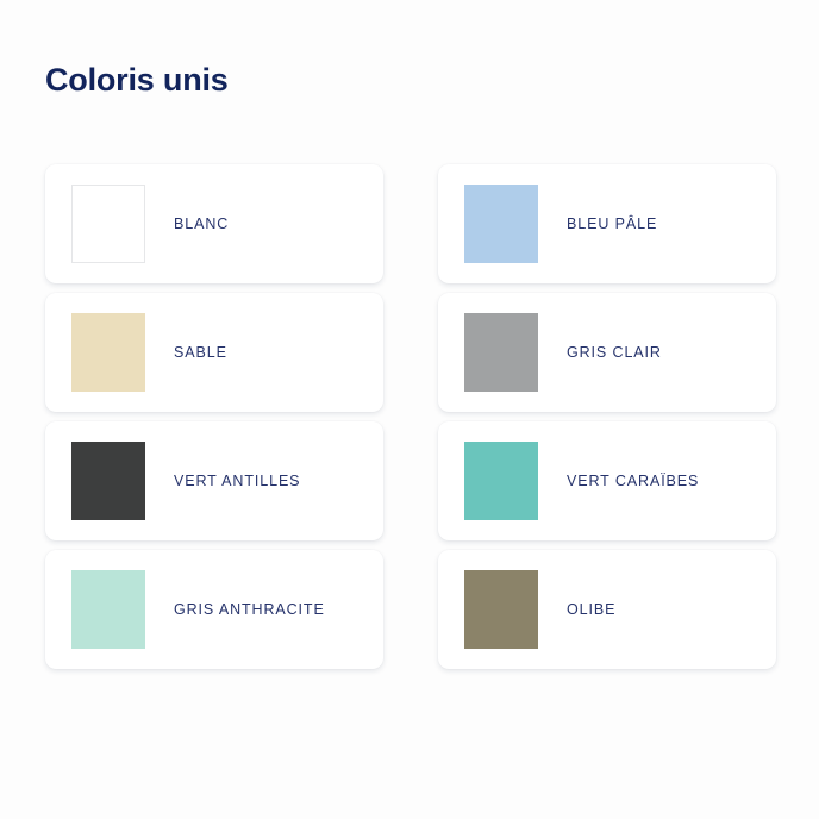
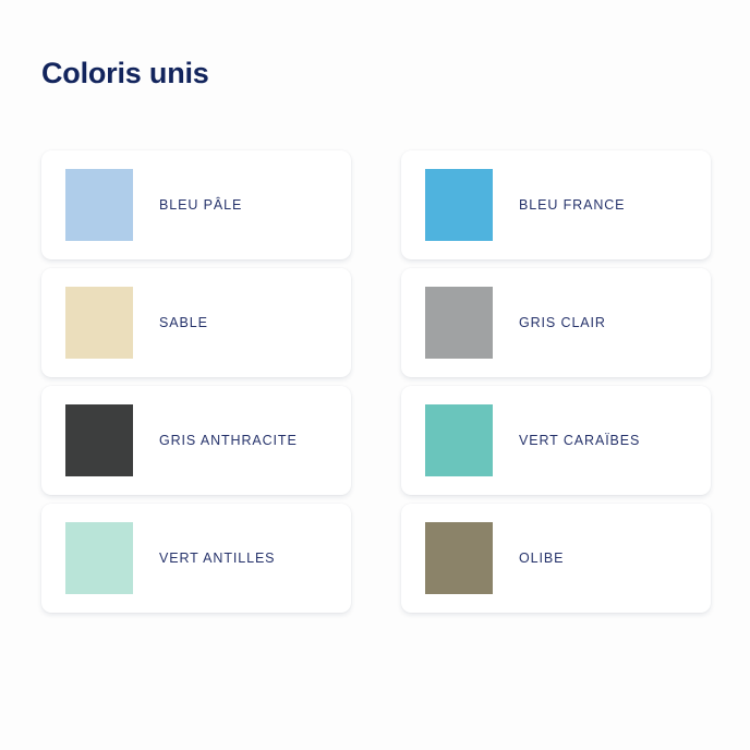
  Coloris unis
- BLANC
  BLEU PÂLE
+ BLEU FRANCE
  SABLE
  GRIS CLAIR
- VERT ANTILLES
+ GRIS ANTHRACITE
  VERT CARAÏBES
- GRIS ANTHRACITE
+ VERT ANTILLES
  OLIBE
